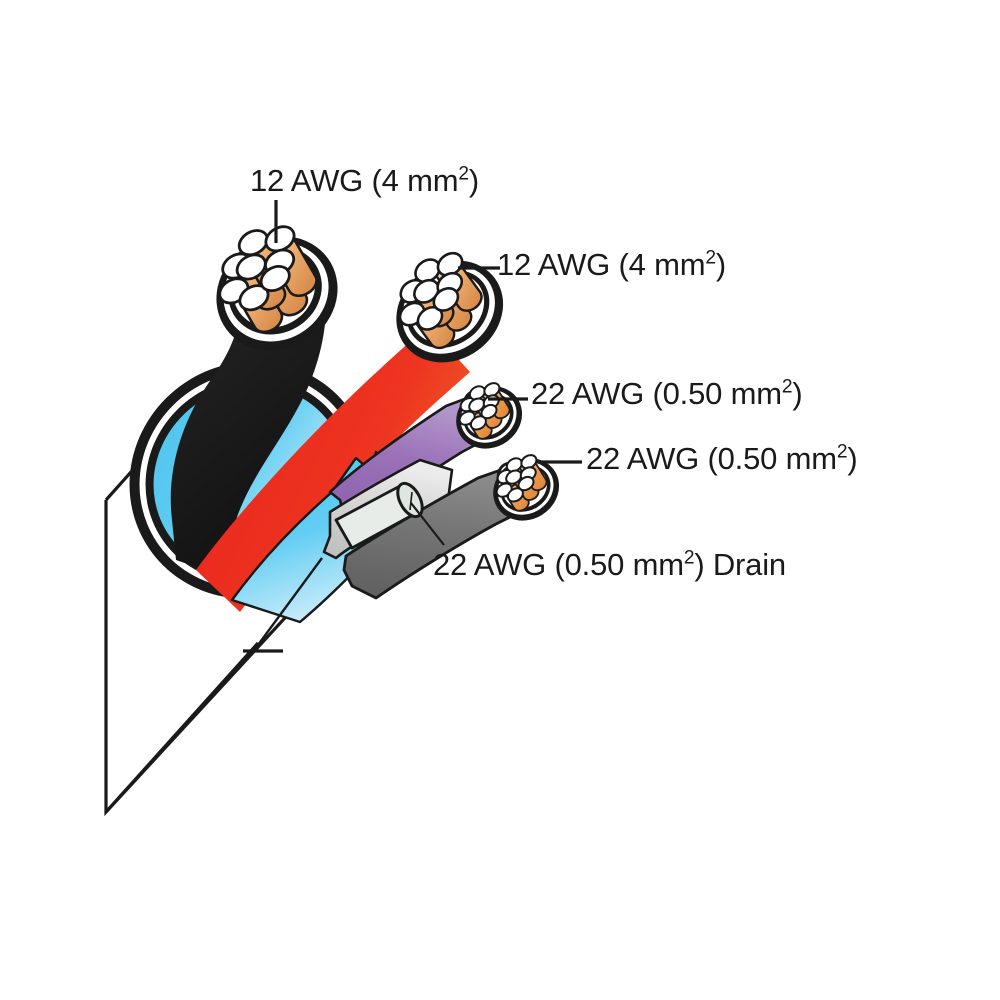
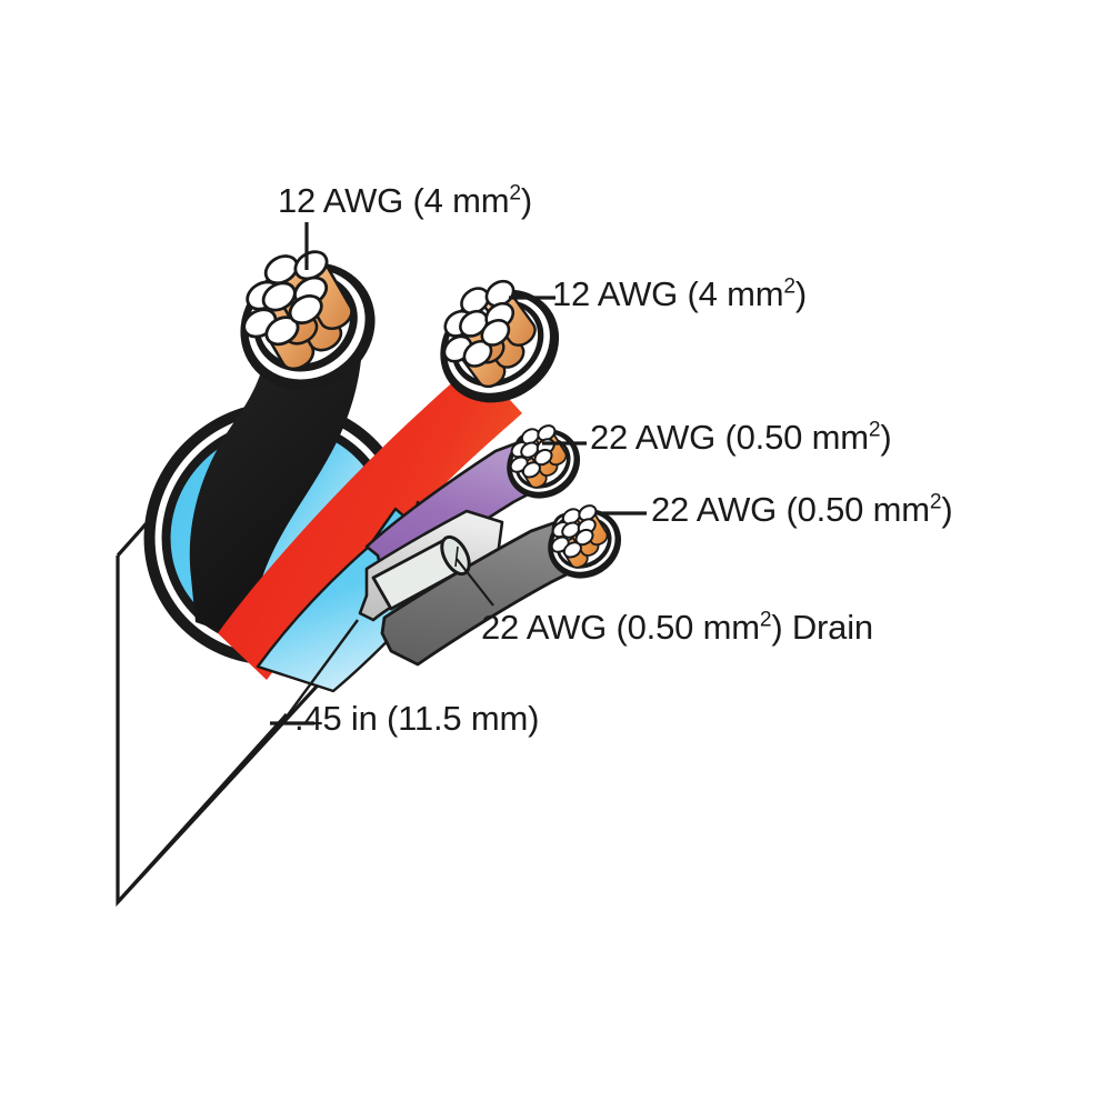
  12 AWG (4 mm2)
  12 AWG (4 mm2)
  22 AWG (0.50 mm2)
  22 AWG (0.50 mm2)
  22 AWG (0.50 mm2) Drain
+ .45 in (11.5 mm)
